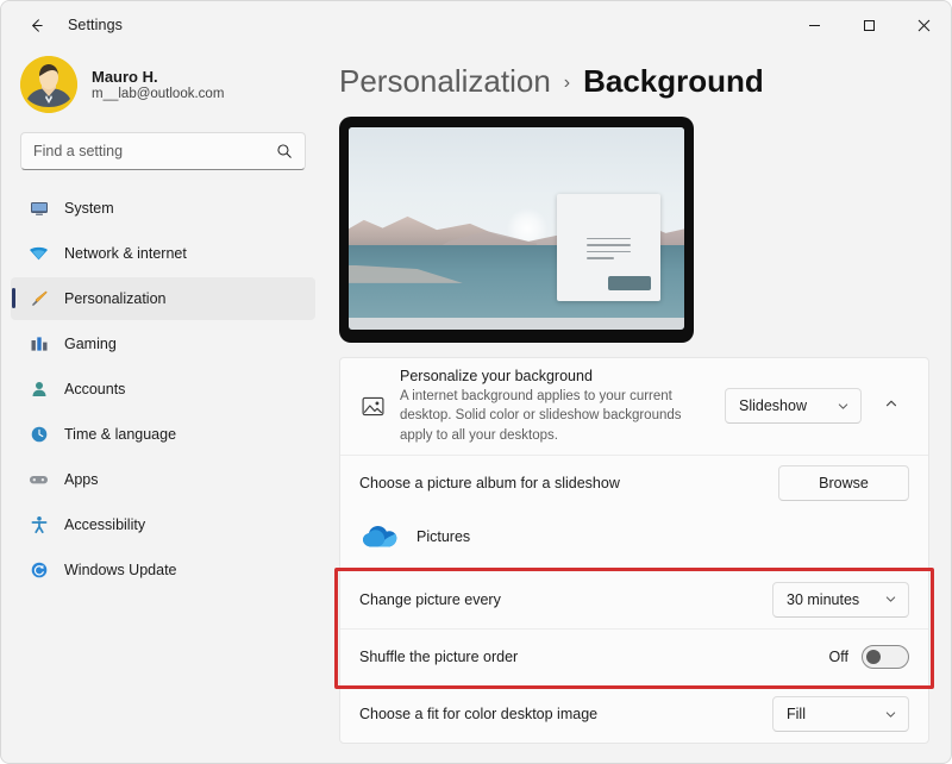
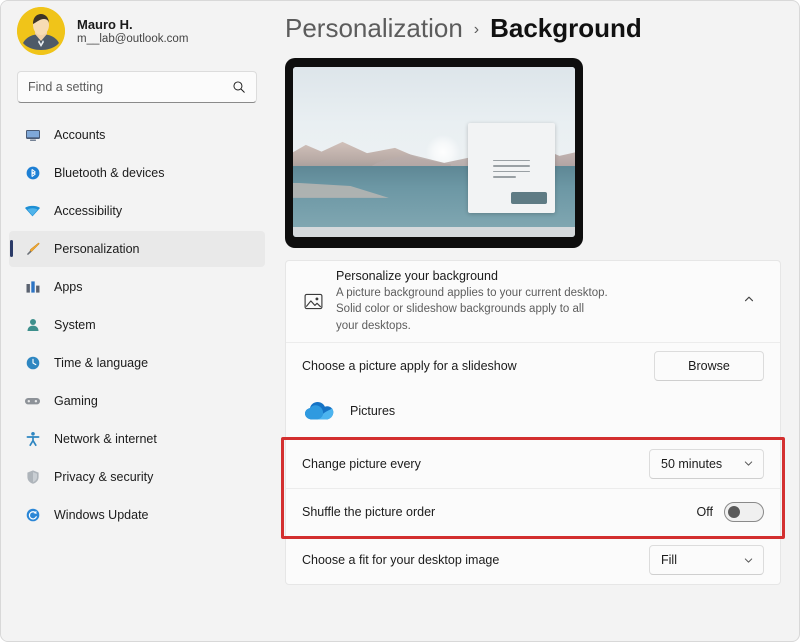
- Settings
  Mauro H.
  m__lab@outlook.com
  Find a setting
- System
+ Accounts
+ Bluetooth & devices
- Network & internet
+ Accessibility
  Personalization
- Gaming
+ Apps
- Accounts
+ System
  Time & language
- Apps
+ Gaming
- Accessibility
+ Network & internet
+ Privacy & security
  Windows Update
  Personalization
  ›
  Background
  Personalize your background
- A internet background applies to your current desktop. Solid color or slideshow backgrounds apply to all your desktops.
+ A picture background applies to your current desktop. Solid color or slideshow backgrounds apply to all your desktops.
- Slideshow
- Choose a picture album for a slideshow
+ Choose a picture apply for a slideshow
  Browse
  Pictures
  Change picture every
- 30 minutes
+ 50 minutes
  Shuffle the picture order
  Off
- Choose a fit for color desktop image
+ Choose a fit for your desktop image
  Fill
